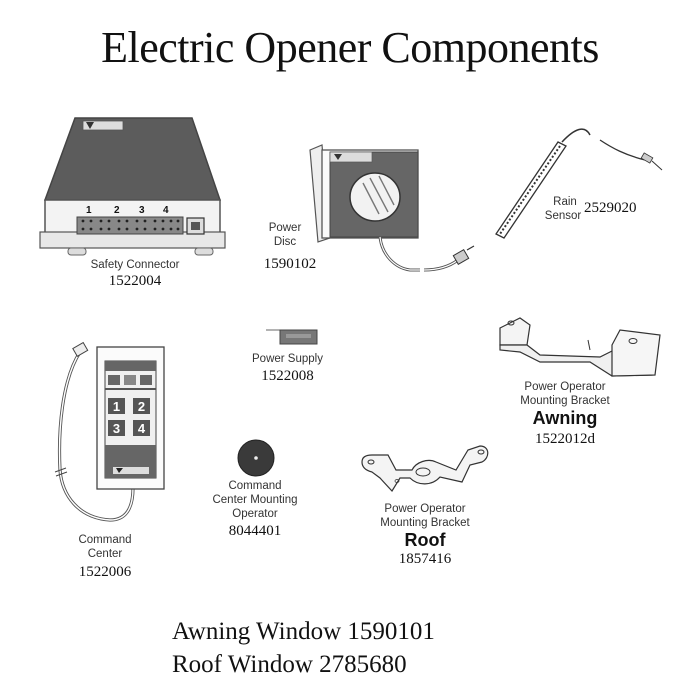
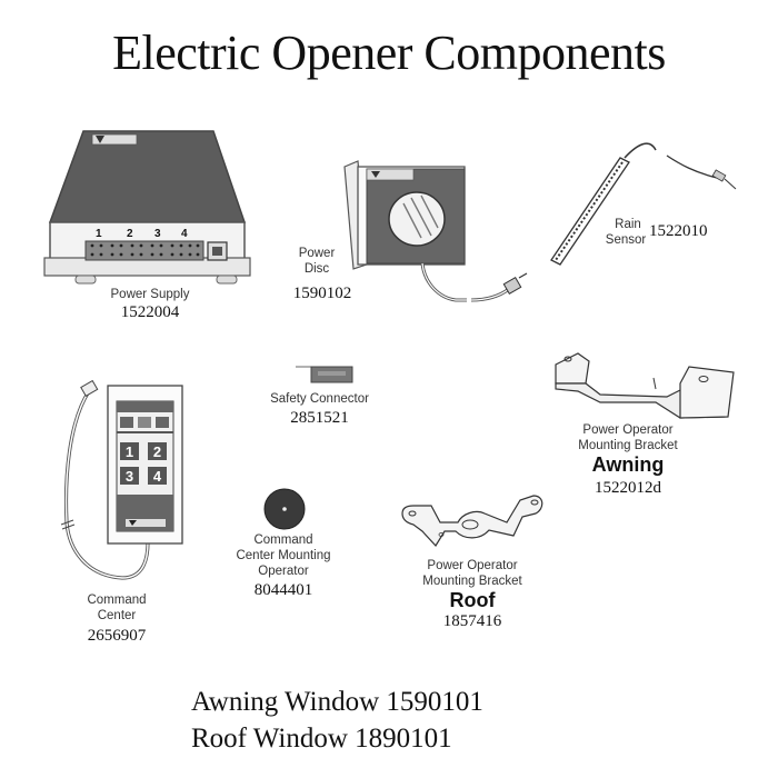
  Electric Opener Components
  1
  2
  3
  4
- Safety Connector
+ Power Supply
  1522004
  Power
  Disc
  1590102
  Rain
  Sensor
- 2529020
+ 1522010
- Power Supply
+ Safety Connector
- 1522008
+ 2851521
  Power Operator
  Mounting Bracket
  Awning
  1522012d
  1
  2
  3
  4
  Command
  Center
- 1522006
+ 2656907
  Command
  Center Mounting
  Operator
  8044401
  Power Operator
  Mounting Bracket
  Roof
  1857416
  Awning Window 1590101
- Roof Window 2785680
+ Roof Window 1890101
